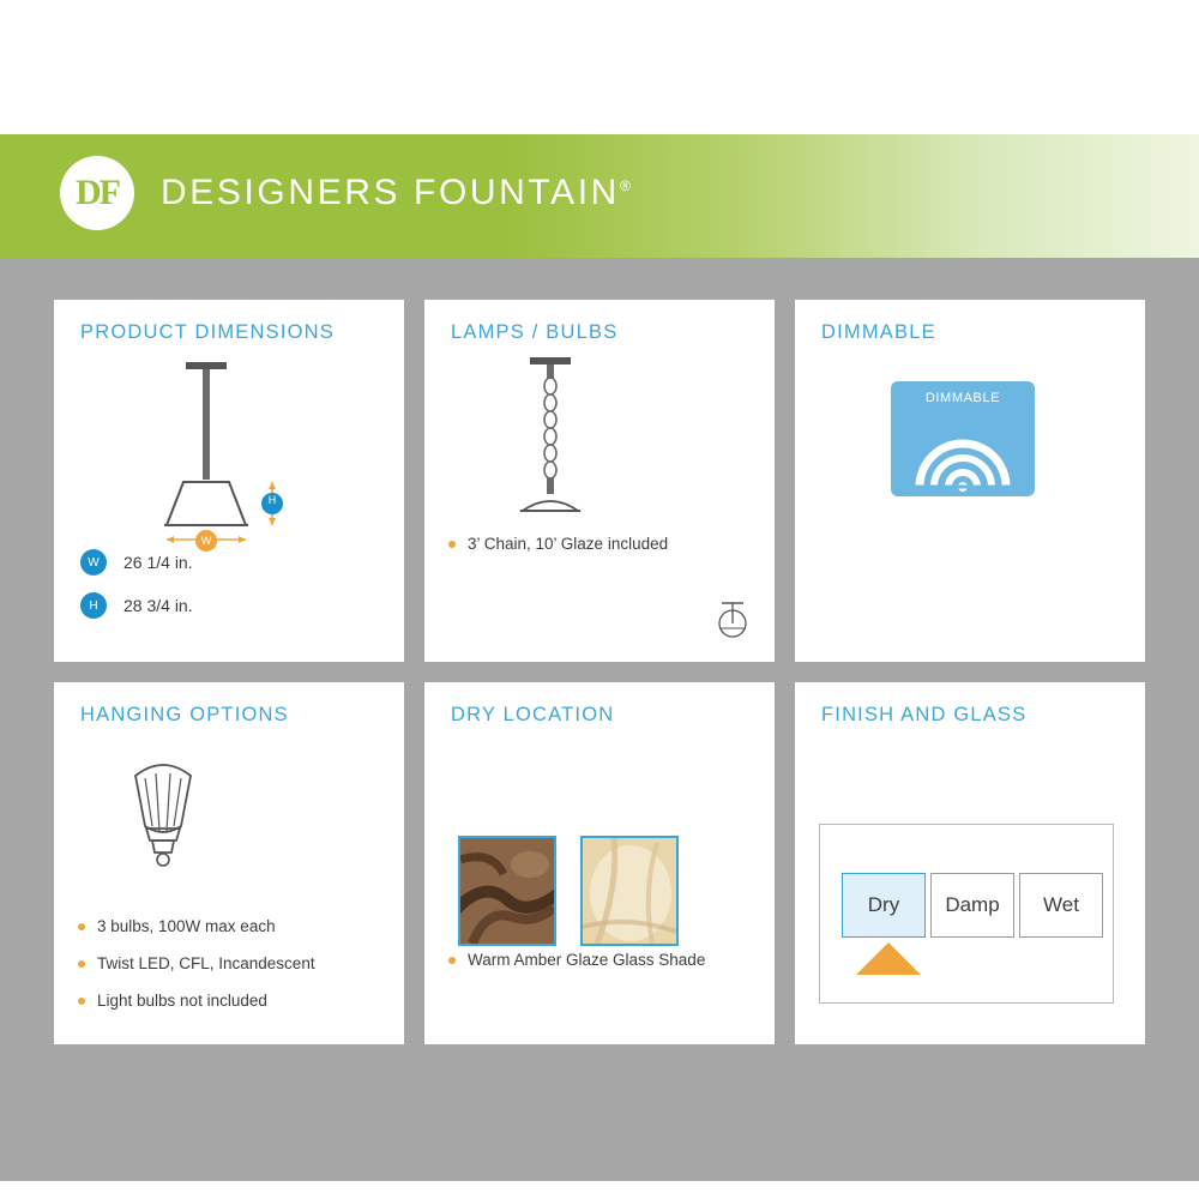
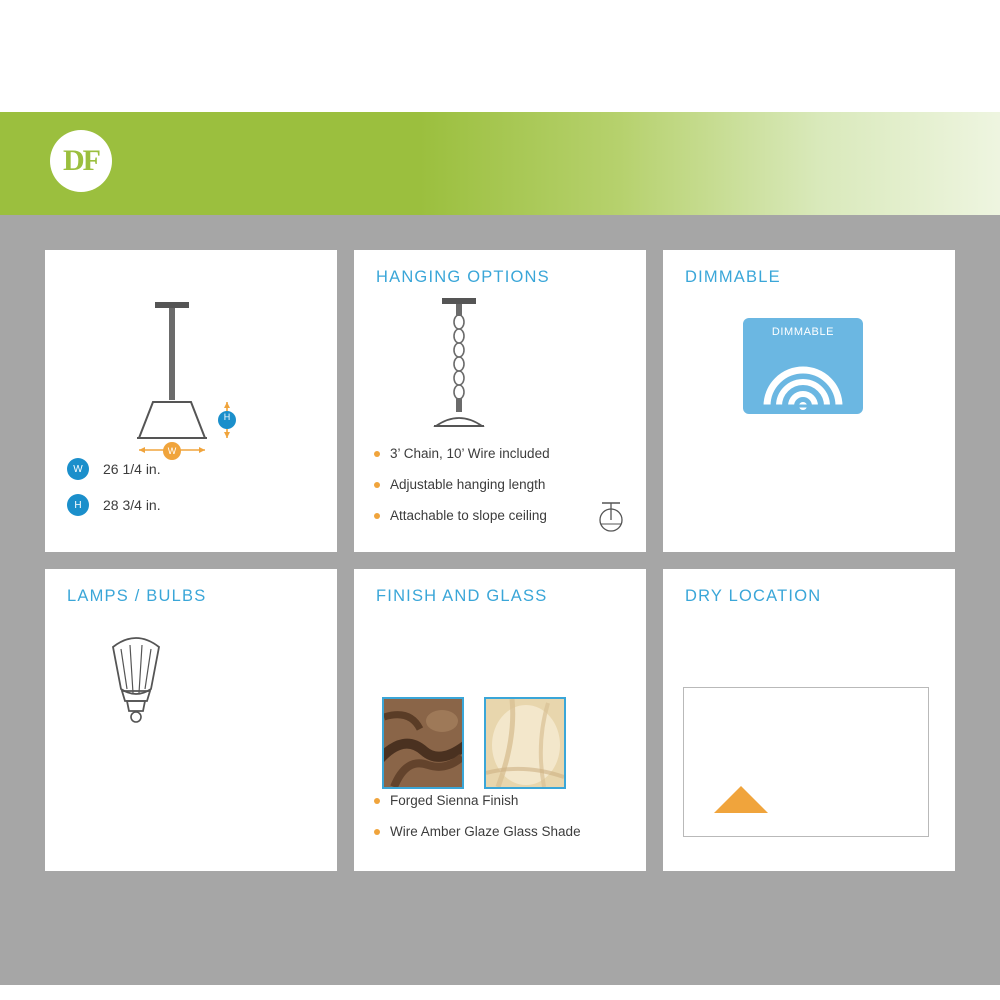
  DF
- DESIGNERS FOUNTAIN®
- PRODUCT DIMENSIONS
  H
  W
  W
  26 1/4 in.
  H
  28 3/4 in.
- LAMPS / BULBS
+ HANGING OPTIONS
- 3’ Chain, 10’ Glaze included
+ 3’ Chain, 10’ Wire included
+ Adjustable hanging length
+ Attachable to slope ceiling
  DIMMABLE
  DIMMABLE
- HANGING OPTIONS
+ LAMPS / BULBS
- 3 bulbs, 100W max each
- Twist LED, CFL, Incandescent
- Light bulbs not included
- DRY LOCATION
+ FINISH AND GLASS
+ Forged Sienna Finish
- Warm Amber Glaze Glass Shade
+ Wire Amber Glaze Glass Shade
- FINISH AND GLASS
+ DRY LOCATION
- Dry
- Damp
- Wet
